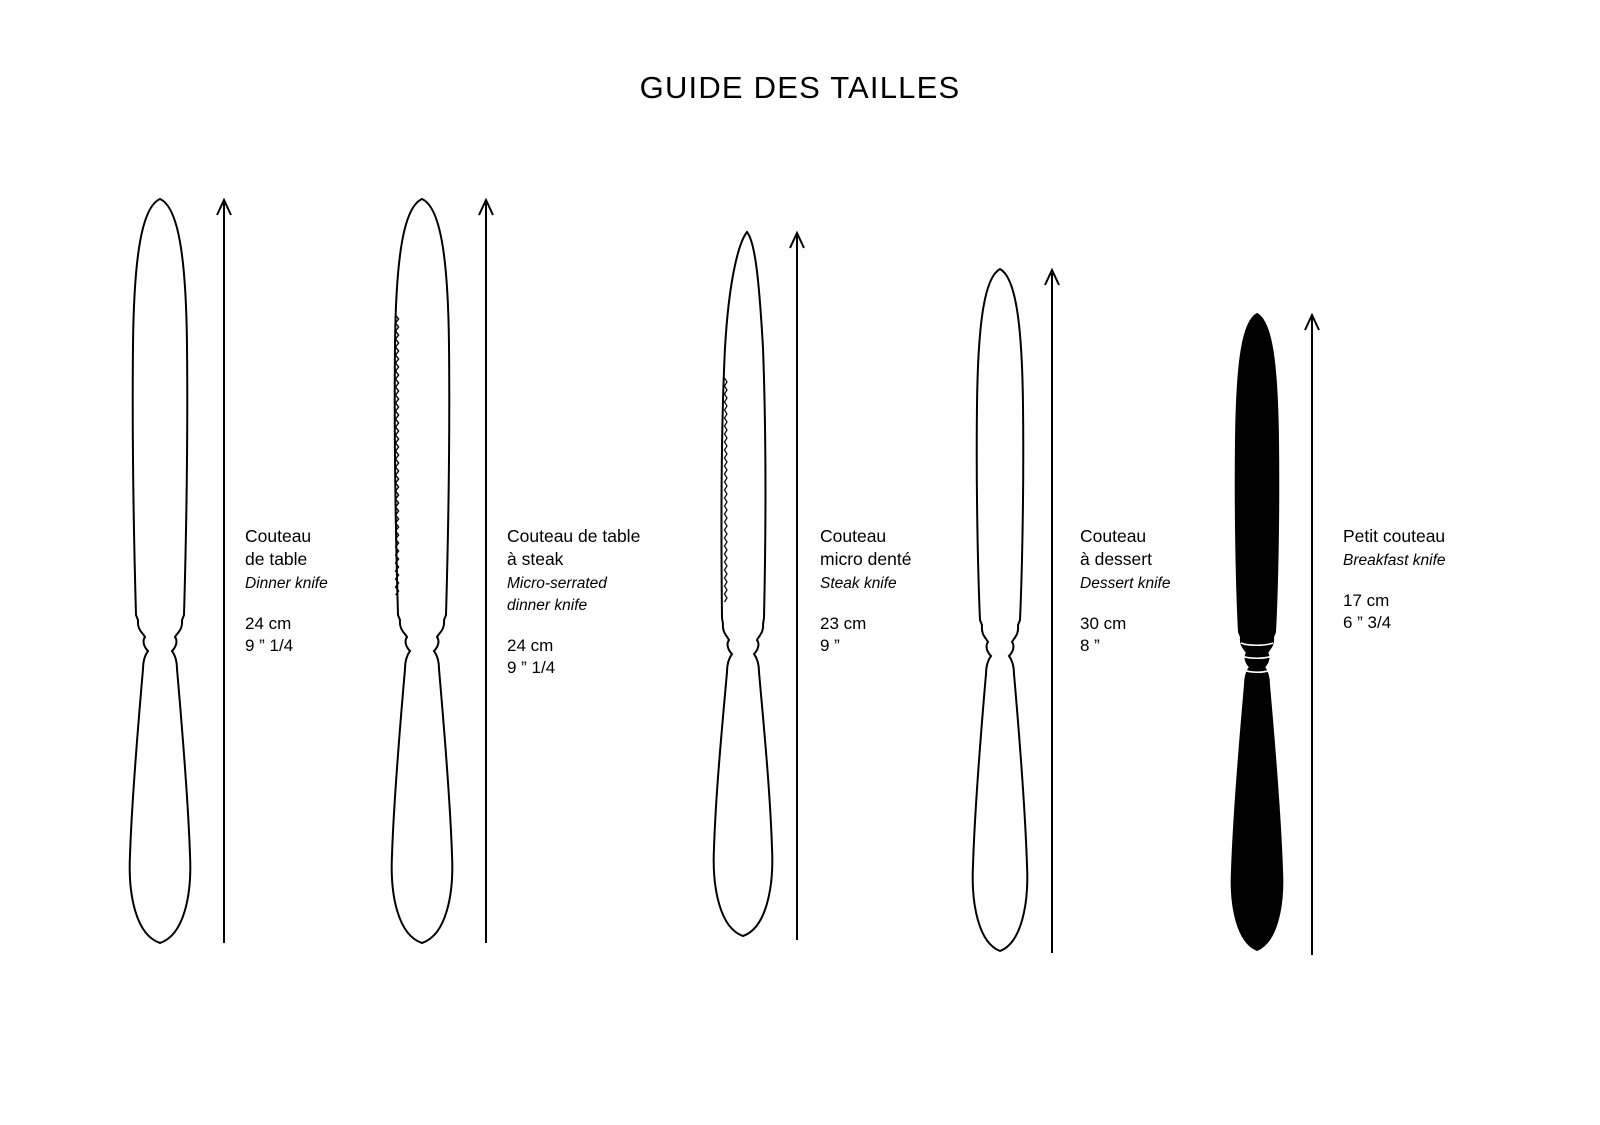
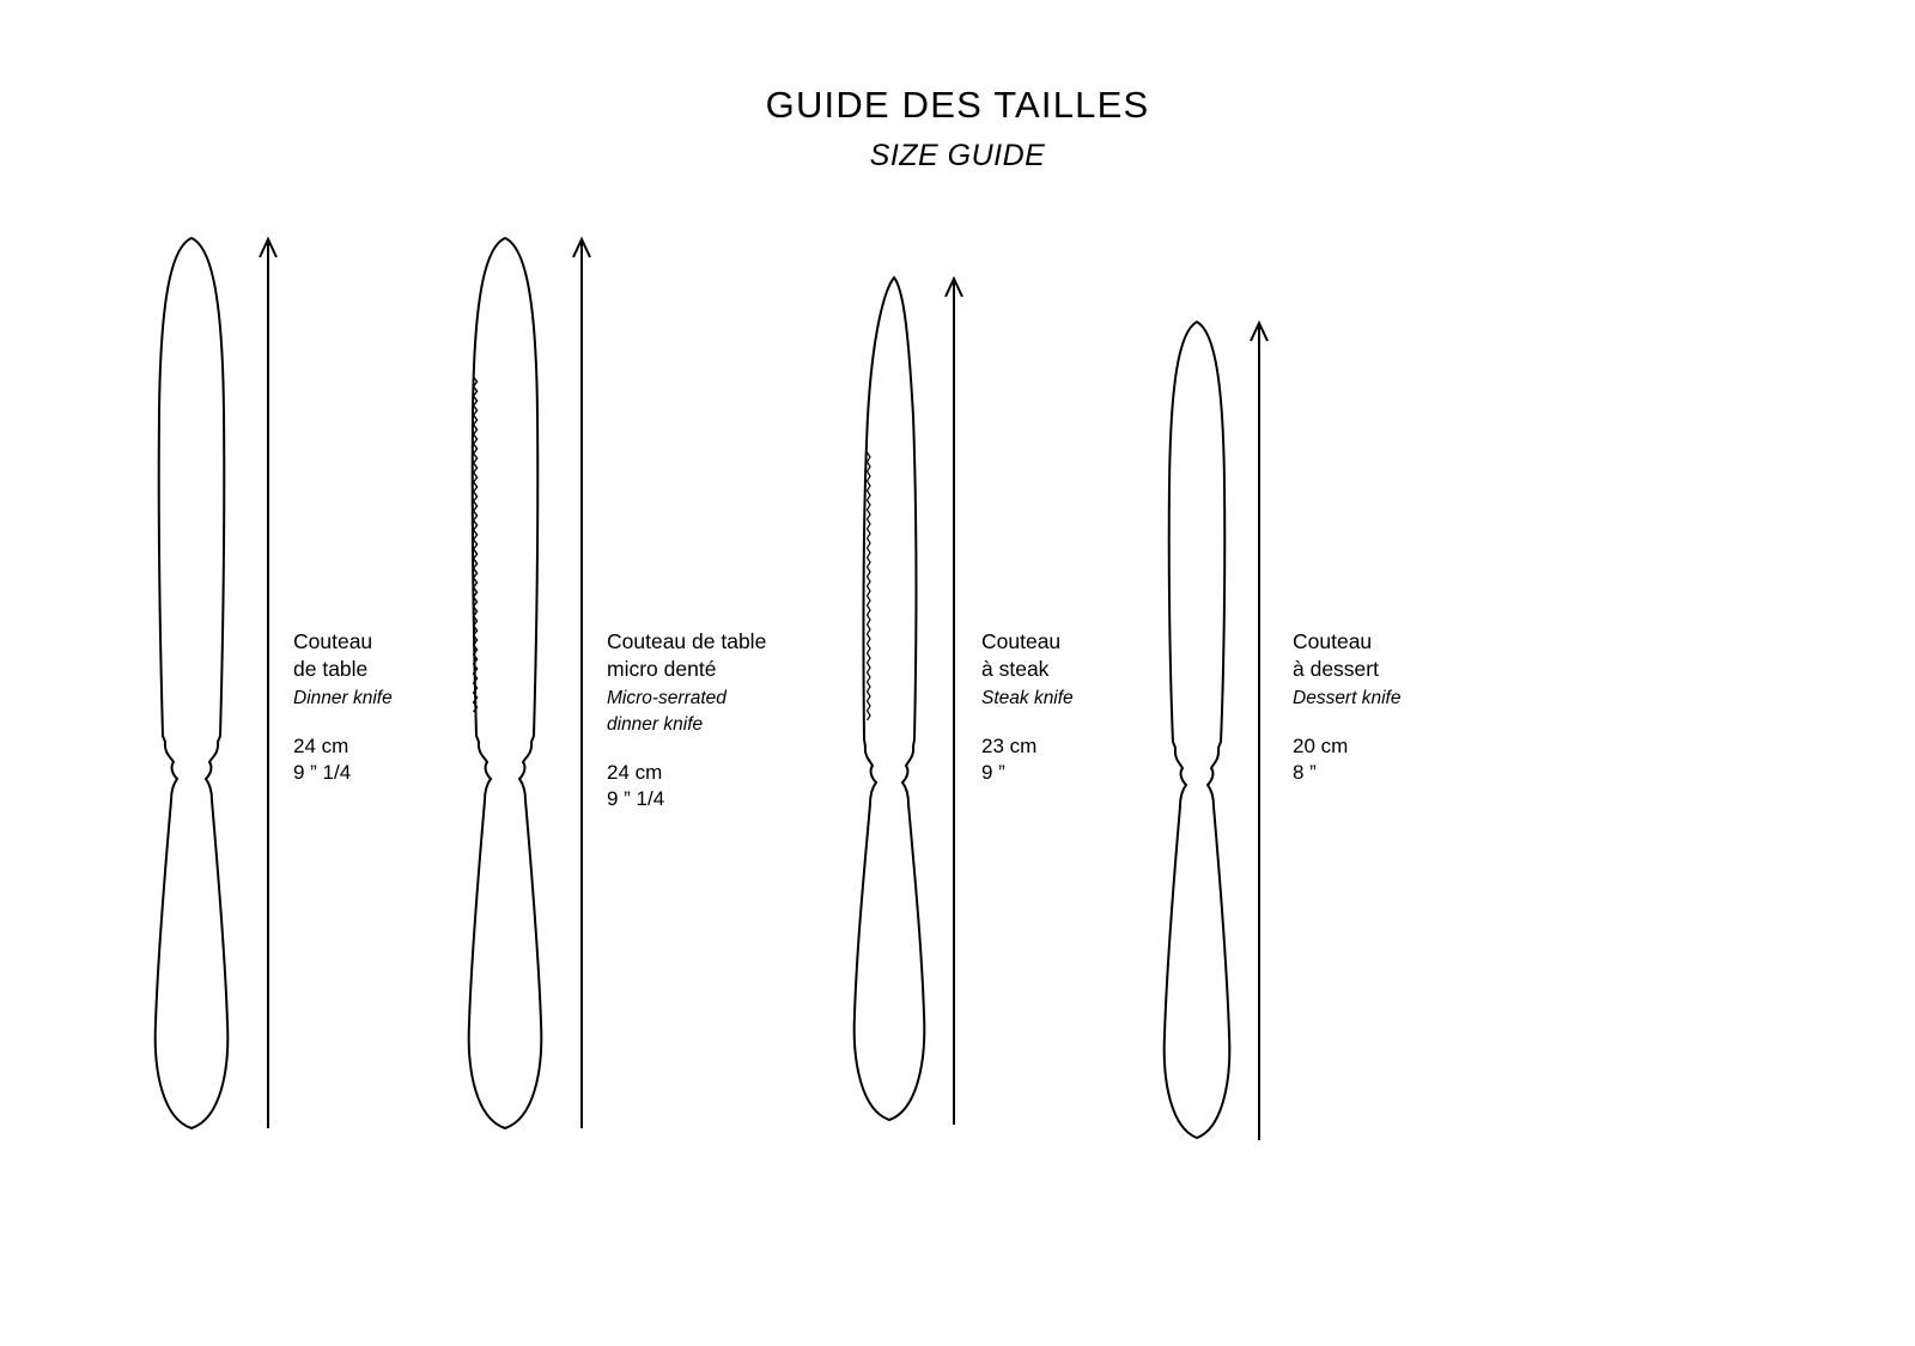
  GUIDE DES TAILLES
+ SIZE GUIDE
  Couteau
  de table
  Dinner knife
  24 cm
  9 ” 1/4
  Couteau de table
- à steak
+ micro denté
  Micro-serrated
  dinner knife
  24 cm
  9 ” 1/4
  Couteau
- micro denté
+ à steak
  Steak knife
  23 cm
  9 ”
  Couteau
  à dessert
  Dessert knife
- 30 cm
+ 20 cm
  8 ”
- Petit couteau
- Breakfast knife
- 17 cm
- 6 ” 3/4
